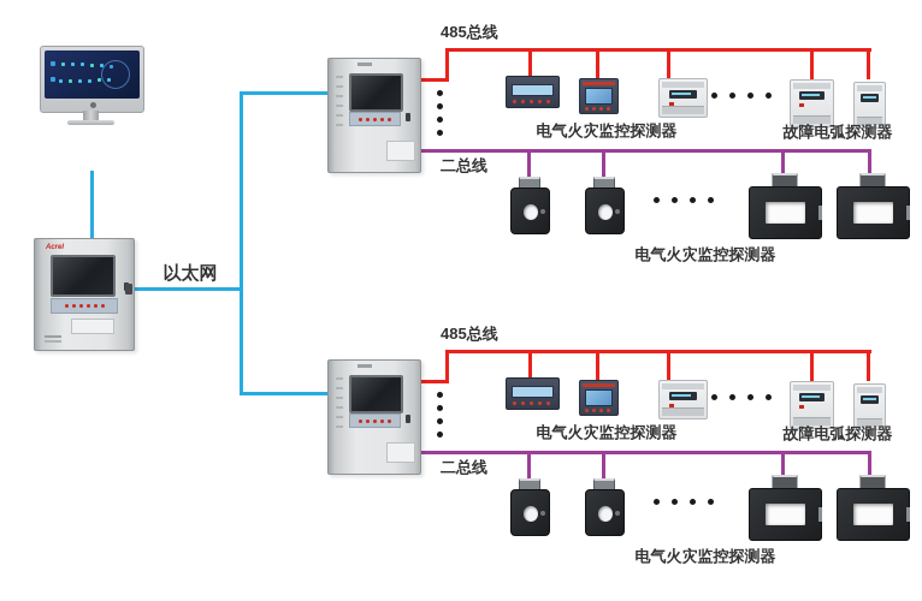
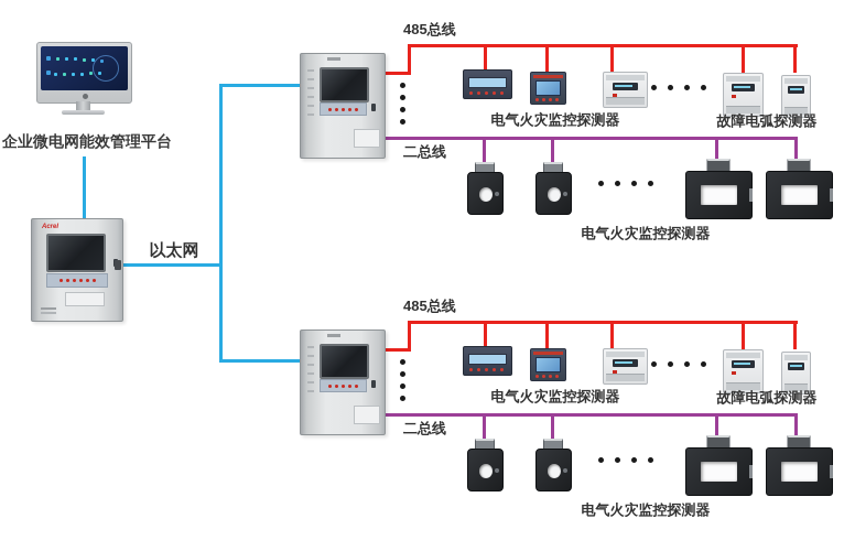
+ 企业微电网能效管理平台
  以太网
  485总线
  二总线
  电气火灾监控探测器
  故障电弧探测器
  电气火灾监控探测器
  485总线
  二总线
  电气火灾监控探测器
  故障电弧探测器
  电气火灾监控探测器
